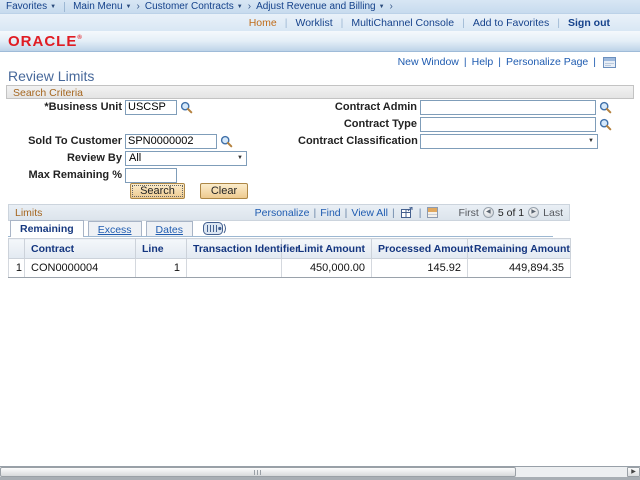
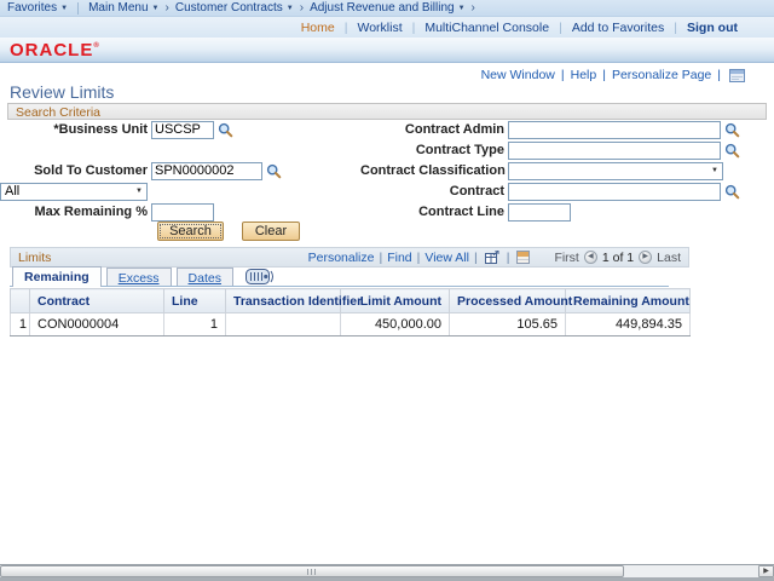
  Favorites
  Main Menu
  ›
  Customer Contracts
  ›
  Adjust Revenue and Billing
  ›
  Home
  |
  Worklist
  |
  MultiChannel Console
  |
  Add to Favorites
  |
  Sign out
  ORACLE
  New Window
  |
  Help
  |
  Personalize Page
  |
  Review Limits
  Search Criteria
  *Business Unit
  USCSP
  Sold To Customer
  SPN0000002
- Review By
  All
  Max Remaining %
  Contract Admin
  Contract Type
  Contract Classification
+ Contract
+ Contract Line
  Search
  Clear
  Limits
  Personalize
  |
  Find
  |
  View All
  |
  |
  First
- 5 of 1
+ 1 of 1
  Last
  Remaining
  Excess
  Dates
  	Contract	Line	Transaction Identifie	Limit Amount	Processed Amount	Remaining Amount
- 1	CON0000004	1		450,000.00	145.92	449,894.35
+ 1	CON0000004	1		450,000.00	105.65	449,894.35
